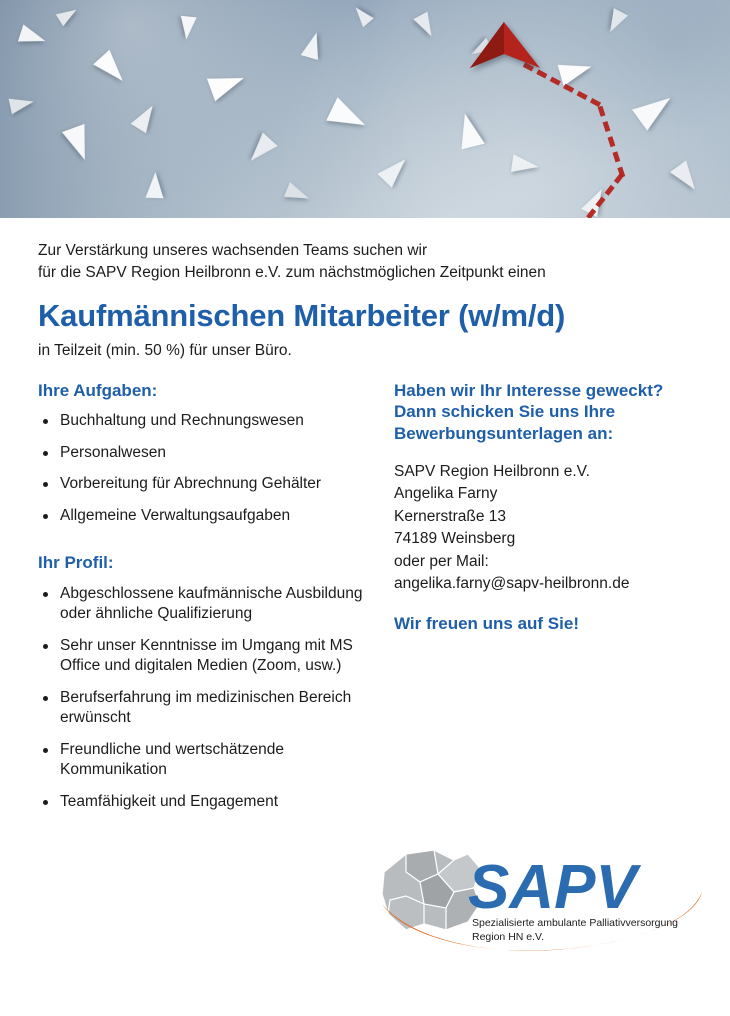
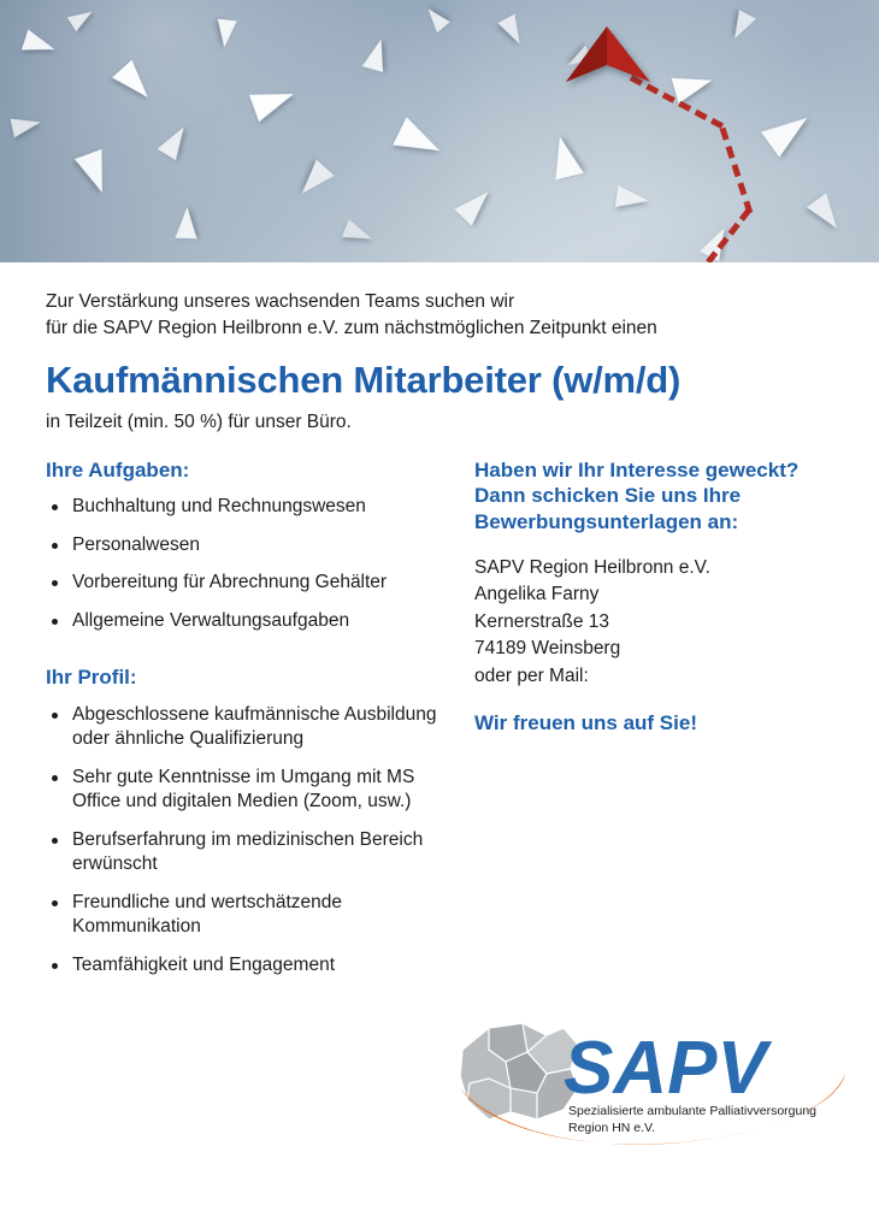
  Zur Verstärkung unseres wachsenden Teams suchen wir
  für die SAPV Region Heilbronn e.V. zum nächstmöglichen Zeitpunkt einen
  Kaufmännischen Mitarbeiter (w/m/d)
  in Teilzeit (min. 50 %) für unser Büro.
  Ihre Aufgaben:
  Buchhaltung und Rechnungswesen
  Personalwesen
  Vorbereitung für Abrechnung Gehälter
  Allgemeine Verwaltungsaufgaben
  Ihr Profil:
  Abgeschlossene kaufmännische Ausbildung oder ähnliche Qualifizierung
- Sehr unser Kenntnisse im Umgang mit MS Office und digitalen Medien (Zoom, usw.)
+ Sehr gute Kenntnisse im Umgang mit MS Office und digitalen Medien (Zoom, usw.)
  Berufserfahrung im medizinischen Bereich erwünscht
  Freundliche und wertschätzende Kommunikation
  Teamfähigkeit und Engagement
  Haben wir Ihr Interesse geweckt?
  Dann schicken Sie uns Ihre Bewerbungsunterlagen an:
  SAPV Region Heilbronn e.V.
  Angelika Farny
  Kernerstraße 13
  74189 Weinsberg
  oder per Mail:
- angelika.farny@sapv-heilbronn.de
  Wir freuen uns auf Sie!
  SAPV
  Spezialisierte ambulante Palliativversorgung
  Region HN e.V.
